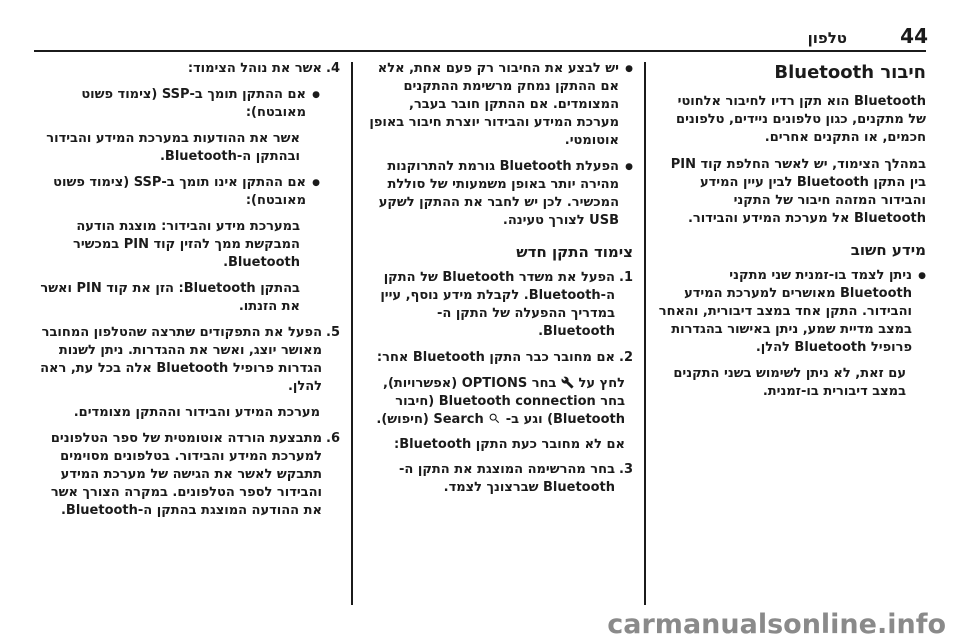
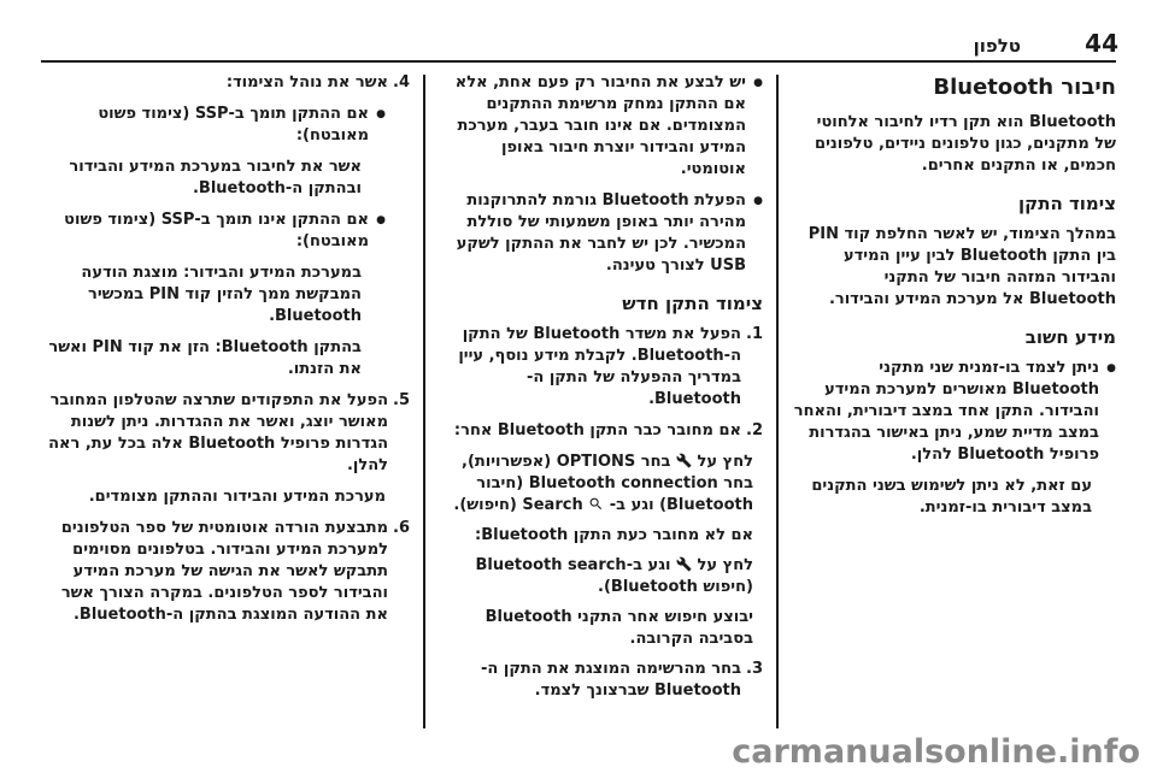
  44
  טלפון
  חיבור Bluetooth
  Bluetooth הוא תקן רדיו לחיבור אלחוטי של מתקנים, כגון טלפונים ניידים, טלפונים חכמים, או התקנים אחרים.
+ צימוד התקן
  במהלך הצימוד, יש לאשר החלפת קוד PIN בין התקן Bluetooth לבין עיין המידע והבידור המזהה חיבור של התקני Bluetooth אל מערכת המידע והבידור.
  מידע חשוב
  ●
  ניתן לצמד בו-זמנית שני מתקני Bluetooth מאושרים למערכת המידע והבידור. התקן אחד במצב דיבורית, והאחר במצב מדיית שמע, ניתן באישור בהגדרות פרופיל Bluetooth להלן.
  עם זאת, לא ניתן לשימוש בשני התקנים במצב דיבורית בו-זמנית.
  ●
- יש לבצע את החיבור רק פעם אחת, אלא אם ההתקן נמחק מרשימת ההתקנים המצומדים. אם ההתקן חובר בעבר, מערכת המידע והבידור יוצרת חיבור באופן אוטומטי.
+ יש לבצע את החיבור רק פעם אחת, אלא אם ההתקן נמחק מרשימת ההתקנים המצומדים. אם אינו חובר בעבר, מערכת המידע והבידור יוצרת חיבור באופן אוטומטי.
  ●
  הפעלת Bluetooth גורמת להתרוקנות מהירה יותר באופן משמעותי של סוללת המכשיר. לכן יש לחבר את ההתקן לשקע USB לצורך טעינה.
  צימוד התקן חדש
  1.
  הפעל את משדר Bluetooth של התקן ה-Bluetooth. לקבלת מידע נוסף, עיין במדריך ההפעלה של התקן ה-Bluetooth.
  2.
  אם מחובר כבר התקן Bluetooth אחר:
  לחץ על בחר OPTIONS (אפשרויות), בחר Bluetooth connection (חיבור Bluetooth) וגע ב- Search (חיפוש).
  אם לא מחובר כעת התקן Bluetooth:
+ לחץ על וגע ב-Bluetooth search (חיפוש Bluetooth).
+ יבוצע חיפוש אחר התקני Bluetooth בסביבה הקרובה.
  3.
  בחר מהרשימה המוצגת את התקן ה-Bluetooth שברצונך לצמד.
  4.
  אשר את נוהל הצימוד:
  ●
  אם ההתקן תומך ב-SSP (צימוד פשוט מאובטח):
- אשר את ההודעות במערכת המידע והבידור ובהתקן ה-Bluetooth.
+ אשר את לחיבור במערכת המידע והבידור ובהתקן ה-Bluetooth.
  ●
  אם ההתקן אינו תומך ב-SSP (צימוד פשוט מאובטח):
- במערכת מידע והבידור: מוצגת הודעה המבקשת ממך להזין קוד PIN במכשיר Bluetooth.
+ במערכת המידע והבידור: מוצגת הודעה המבקשת ממך להזין קוד PIN במכשיר Bluetooth.
  בהתקן Bluetooth: הזן את קוד PIN ואשר את הזנתו.
  5.
  הפעל את התפקודים שתרצה שהטלפון המחובר מאושר יוצג, ואשר את ההגדרות. ניתן לשנות הגדרות פרופיל Bluetooth אלה בכל עת, ראה להלן.
  מערכת המידע והבידור וההתקן מצומדים.
  6.
  מתבצעת הורדה אוטומטית של ספר הטלפונים למערכת המידע והבידור. בטלפונים מסוימים תתבקש לאשר את הגישה של מערכת המידע והבידור לספר הטלפונים. במקרה הצורך אשר את ההודעה המוצגת בהתקן ה-Bluetooth.
  carmanualsonline.info
